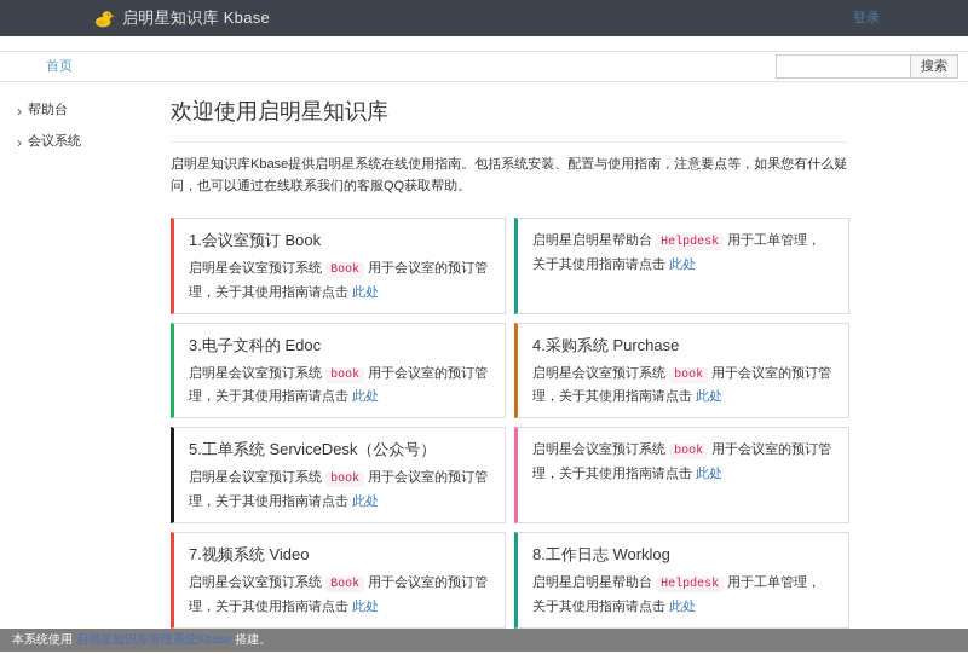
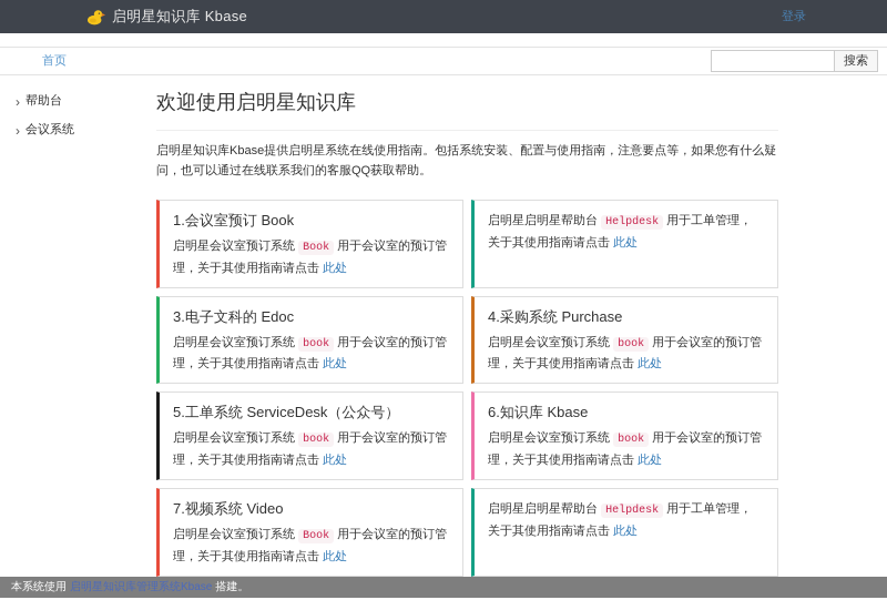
  启明星知识库 Kbase
  登录
  首页
  搜索
  ›
  帮助台
  ›
  会议系统
  欢迎使用启明星知识库
  启明星知识库Kbase提供启明星系统在线使用指南。包括系统安装、配置与使用指南，注意要点等，如果您有什么疑问，也可以通过在线联系我们的客服QQ获取帮助。
  1.会议室预订 Book
  启明星会议室预订系统 Book 用于会议室的预订管理，关于其使用指南请点击 此处
  启明星启明星帮助台 Helpdesk 用于工单管理， 关于其使用指南请点击 此处
  3.电子文科的 Edoc
  启明星会议室预订系统 book 用于会议室的预订管理，关于其使用指南请点击 此处
  4.采购系统 Purchase
  启明星会议室预订系统 book 用于会议室的预订管理，关于其使用指南请点击 此处
  5.工单系统 ServiceDesk（公众号）
  启明星会议室预订系统 book 用于会议室的预订管理，关于其使用指南请点击 此处
+ 6.知识库 Kbase
  启明星会议室预订系统 book 用于会议室的预订管理，关于其使用指南请点击 此处
  7.视频系统 Video
  启明星会议室预订系统 Book 用于会议室的预订管理，关于其使用指南请点击 此处
- 8.工作日志 Worklog
  启明星启明星帮助台 Helpdesk 用于工单管理， 关于其使用指南请点击 此处
  本系统使用
  启明星知识库管理系统Kbase
  搭建。
